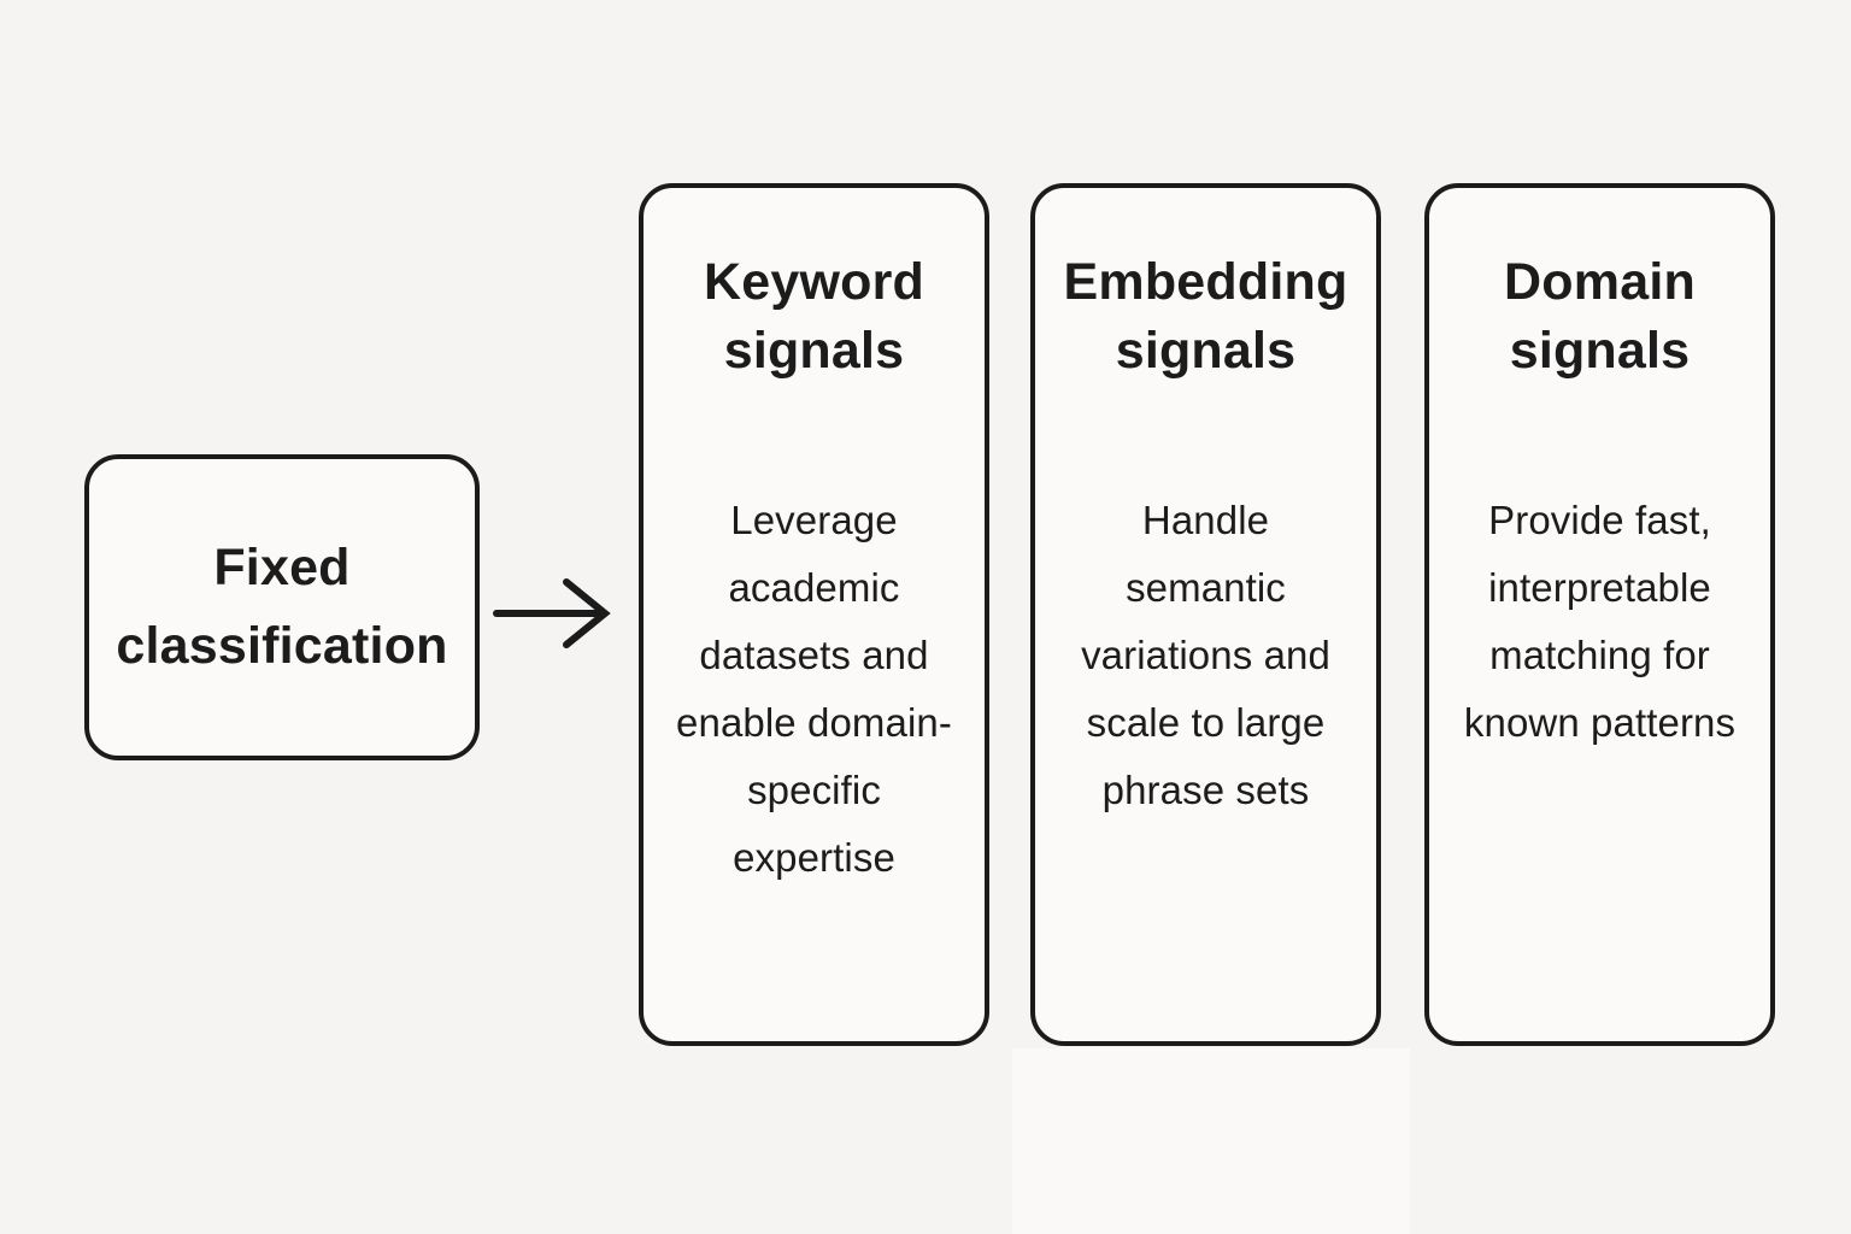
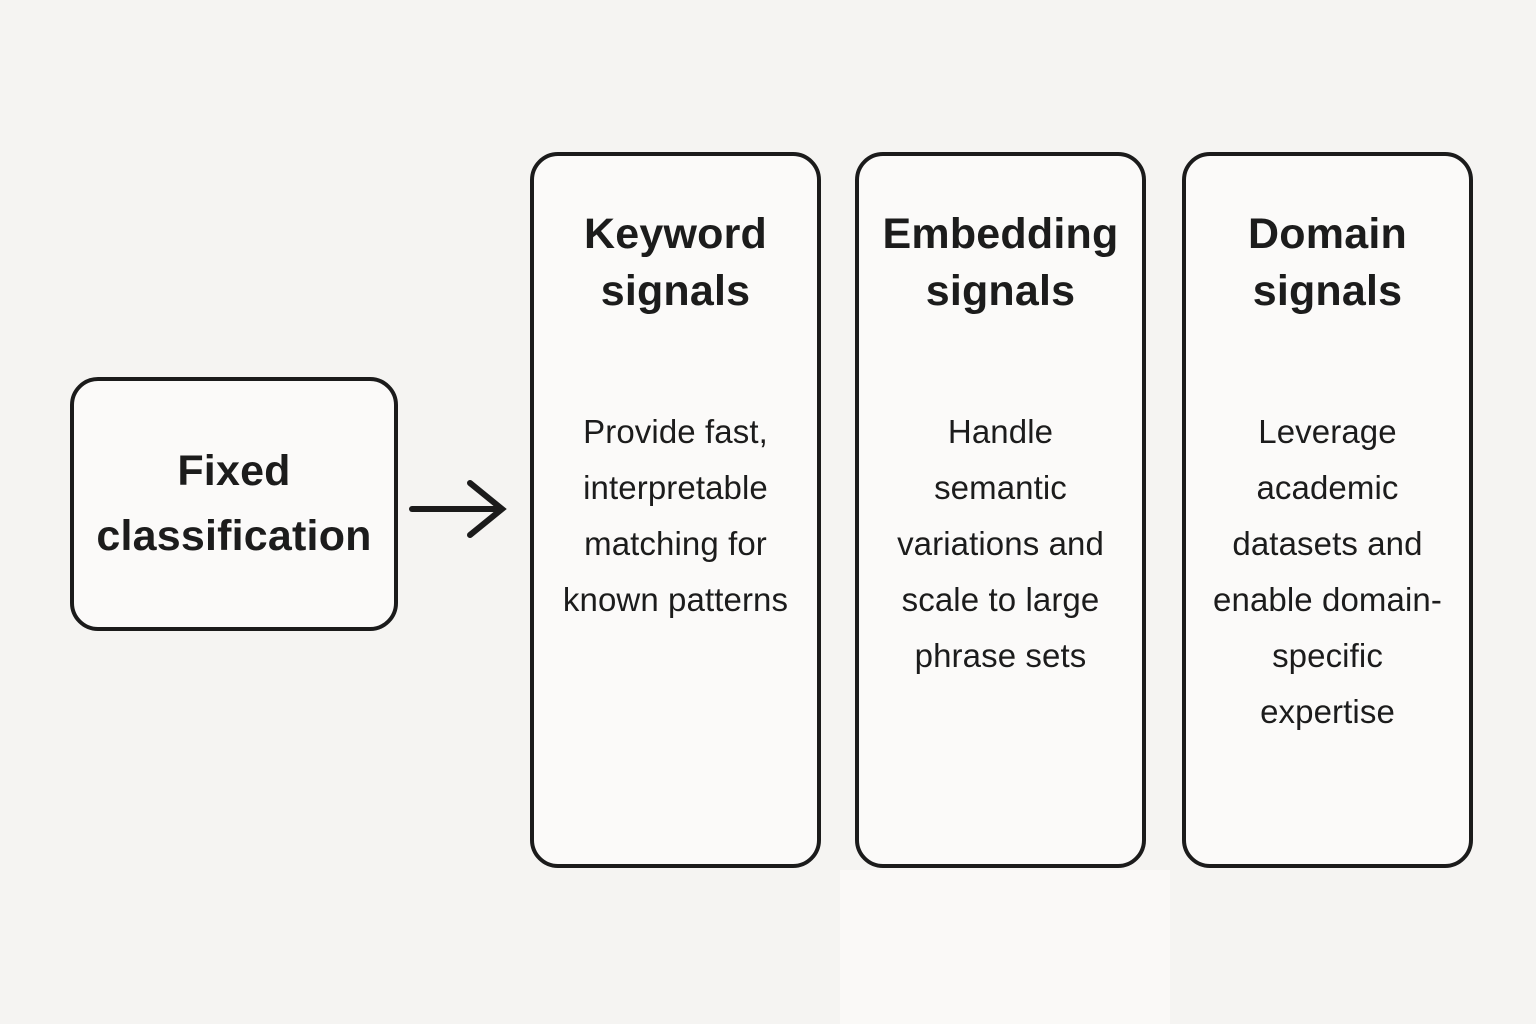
  Fixed classification
  Keyword signals
- Leverage academic datasets and enable domain-specific expertise
+ Provide fast, interpretable matching for known patterns
  Embedding signals
  Handle semantic variations and scale to large phrase sets
  Domain signals
- Provide fast, interpretable matching for known patterns
+ Leverage academic datasets and enable domain-specific expertise
